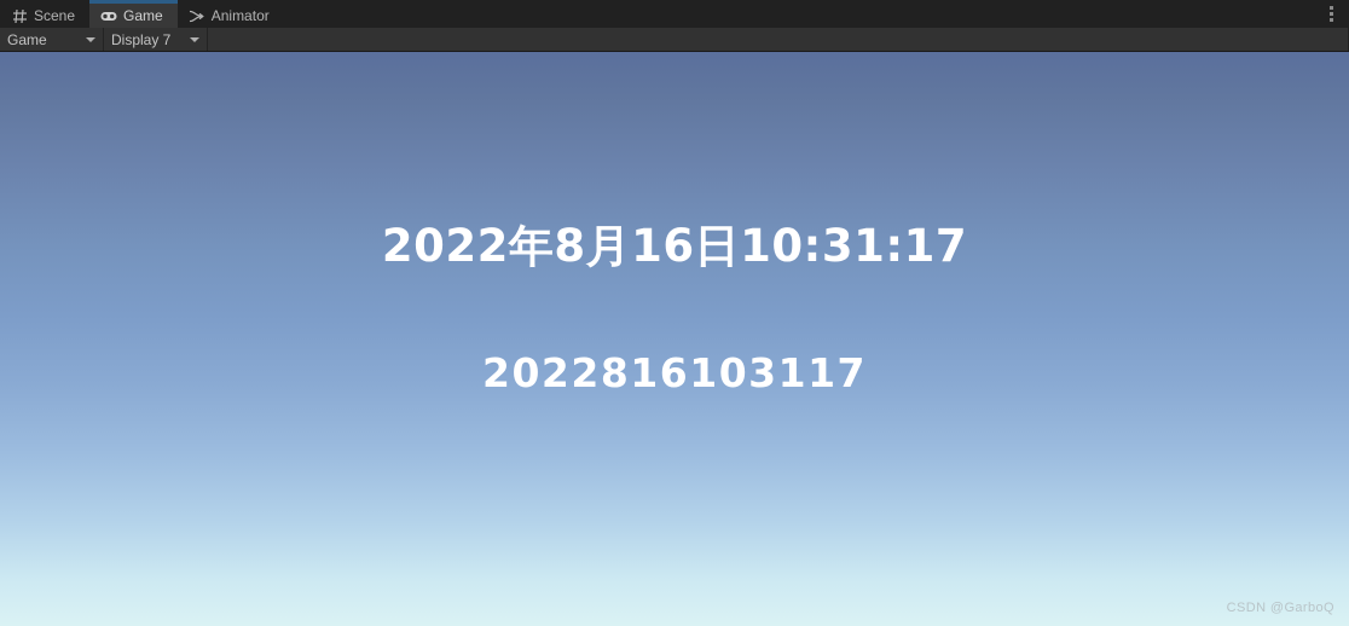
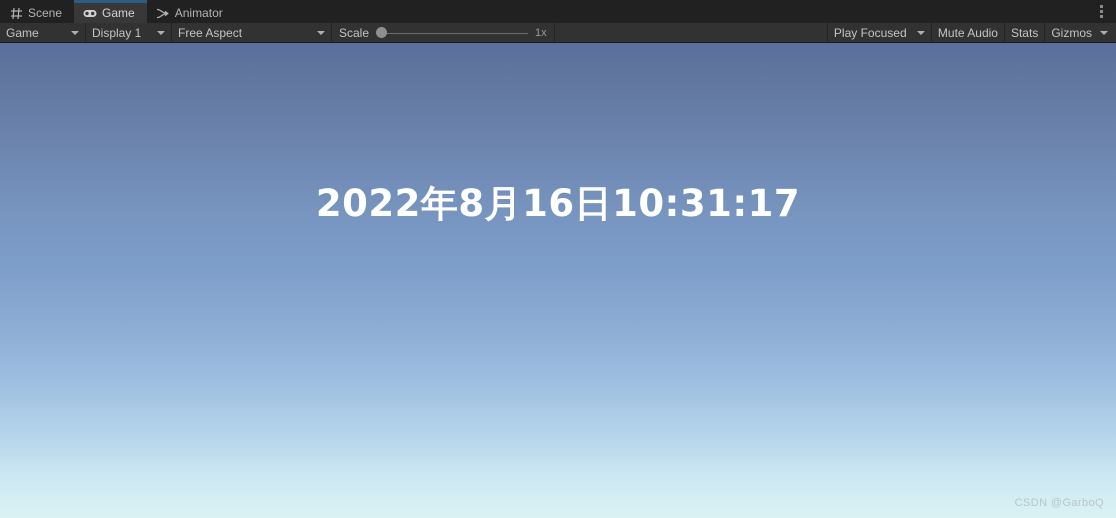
  Scene
  Game
  Animator
  Game
- Display 7
+ Display 1
+ Free Aspect
+ Scale
+ 1x
+ Play Focused
+ Mute Audio
+ Stats
+ Gizmos
  2022年8月16日10:31:17
- 2022816103117
  CSDN @GarboQ
